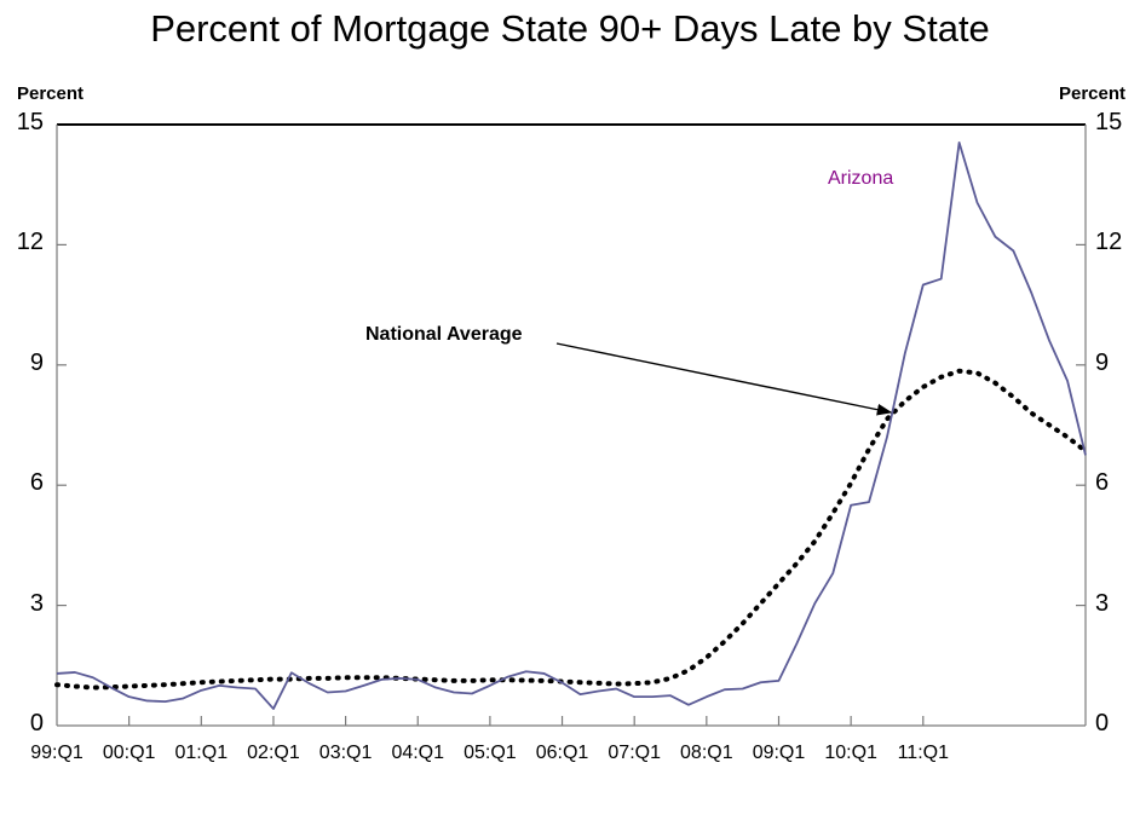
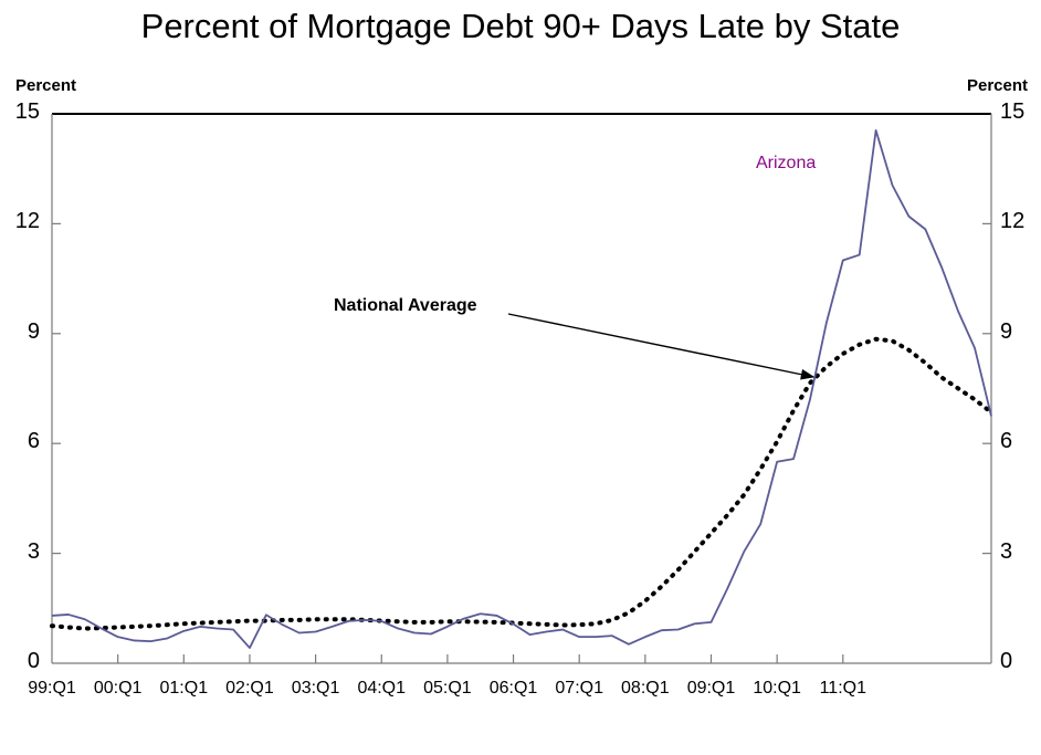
- Percent of Mortgage State 90+ Days Late by State
+ Percent of Mortgage Debt 90+ Days Late by State
  Percent
  Percent
  0
  3
  6
  9
  12
  15
  0
  3
  6
  9
  12
  15
  99:Q1
  00:Q1
  01:Q1
  02:Q1
  03:Q1
  04:Q1
  05:Q1
  06:Q1
  07:Q1
  08:Q1
  09:Q1
  10:Q1
  11:Q1
  Arizona
  National Average
